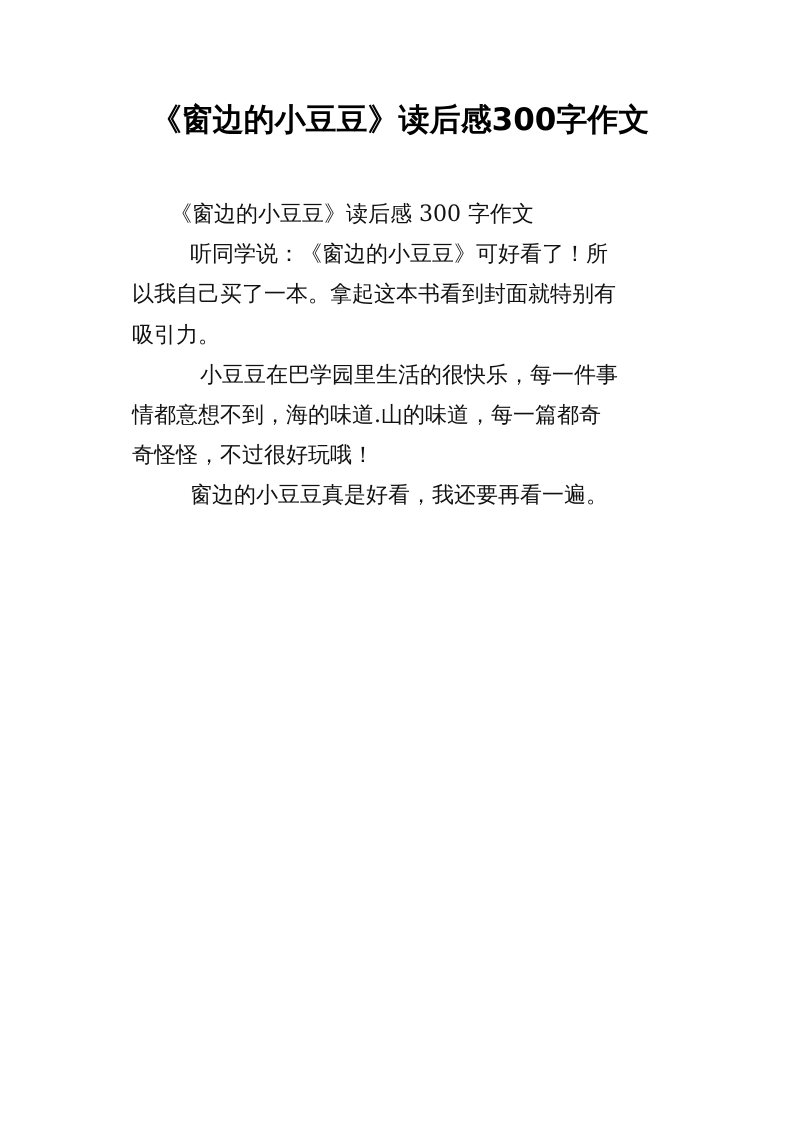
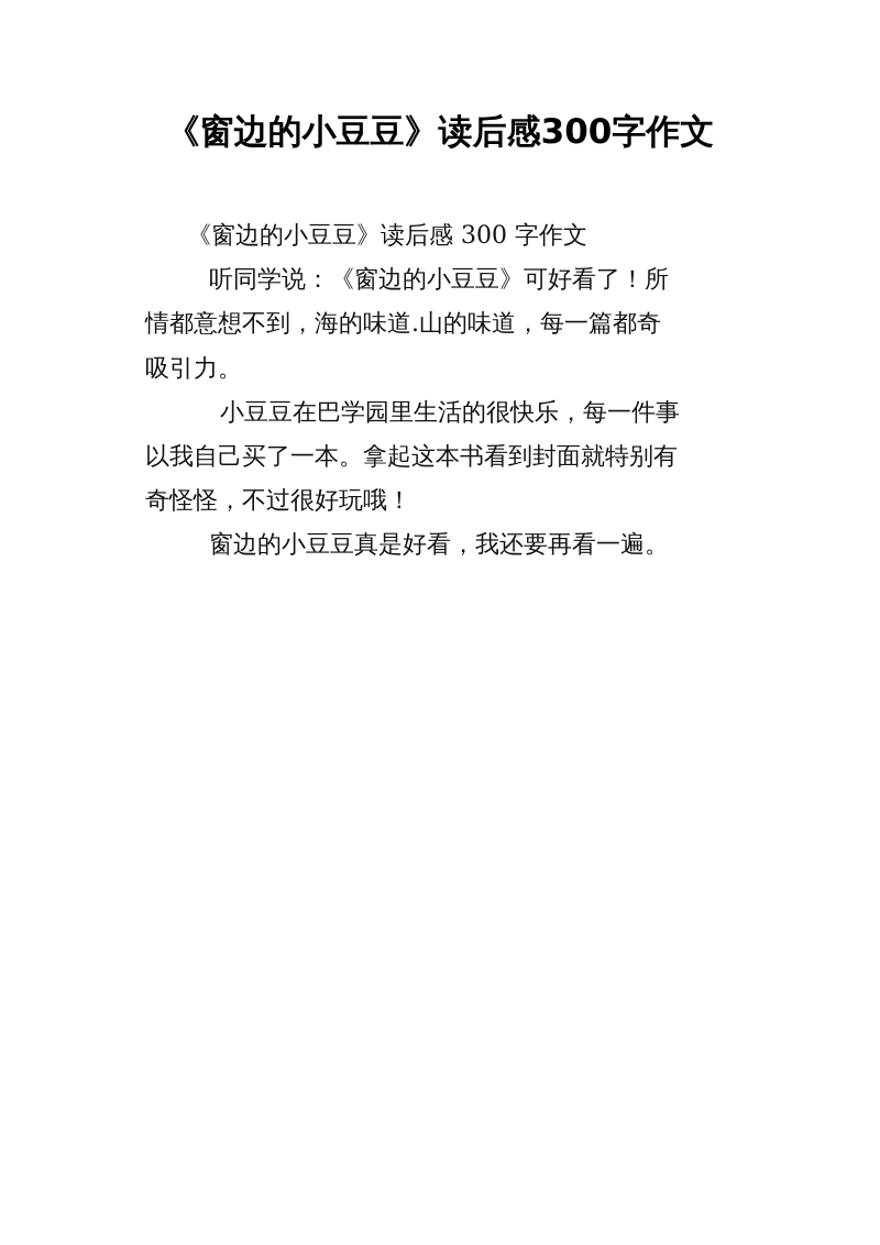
  《窗边的小豆豆》读后感300字作文
  《窗边的小豆豆》读后感 300 字作文
  听同学说：《窗边的小豆豆》可好看了！所
- 以我自己买了一本。拿起这本书看到封面就特别有
+ 情都意想不到，海的味道.山的味道，每一篇都奇
  吸引力。
  小豆豆在巴学园里生活的很快乐，每一件事
- 情都意想不到，海的味道.山的味道，每一篇都奇
+ 以我自己买了一本。拿起这本书看到封面就特别有
  奇怪怪，不过很好玩哦！
  窗边的小豆豆真是好看，我还要再看一遍。
